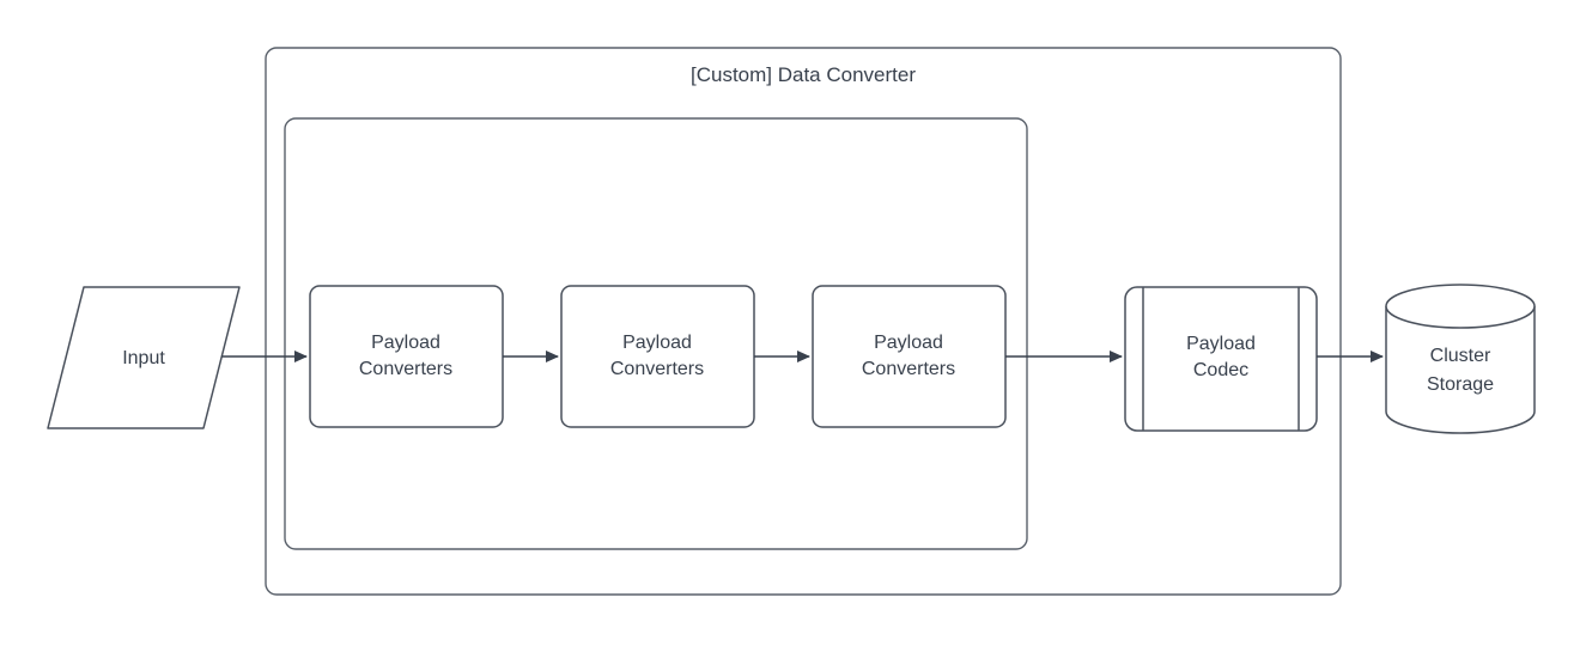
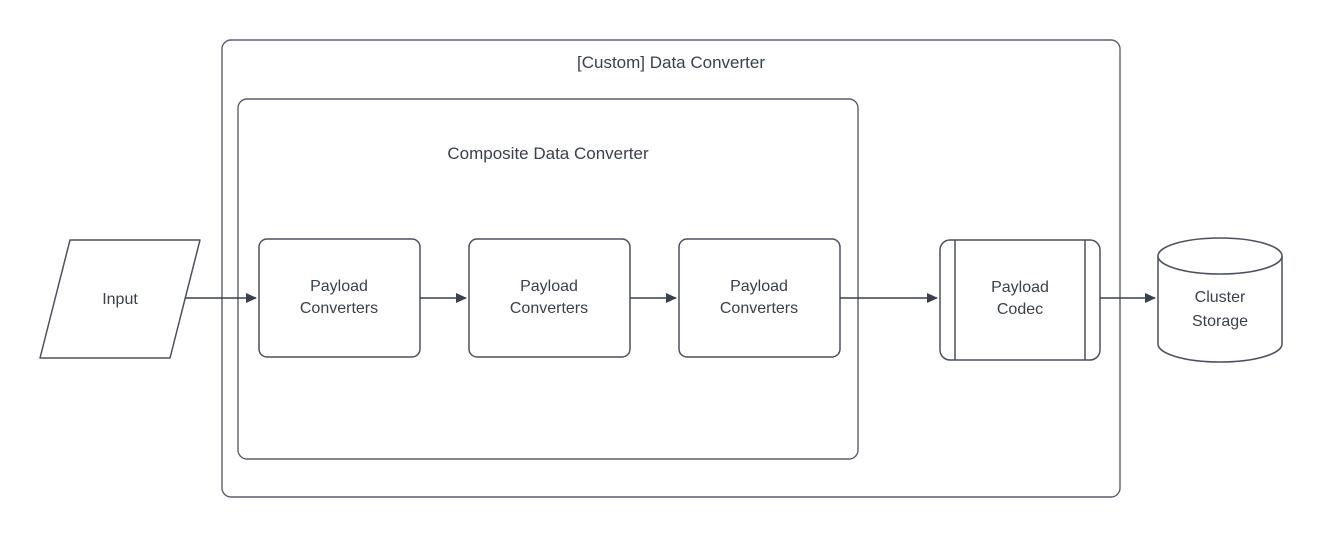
  [Custom] Data Converter
+ Composite Data Converter
  Input
  Payload
  Converters
  Payload
  Converters
  Payload
  Converters
  Payload
  Codec
  Cluster
  Storage
